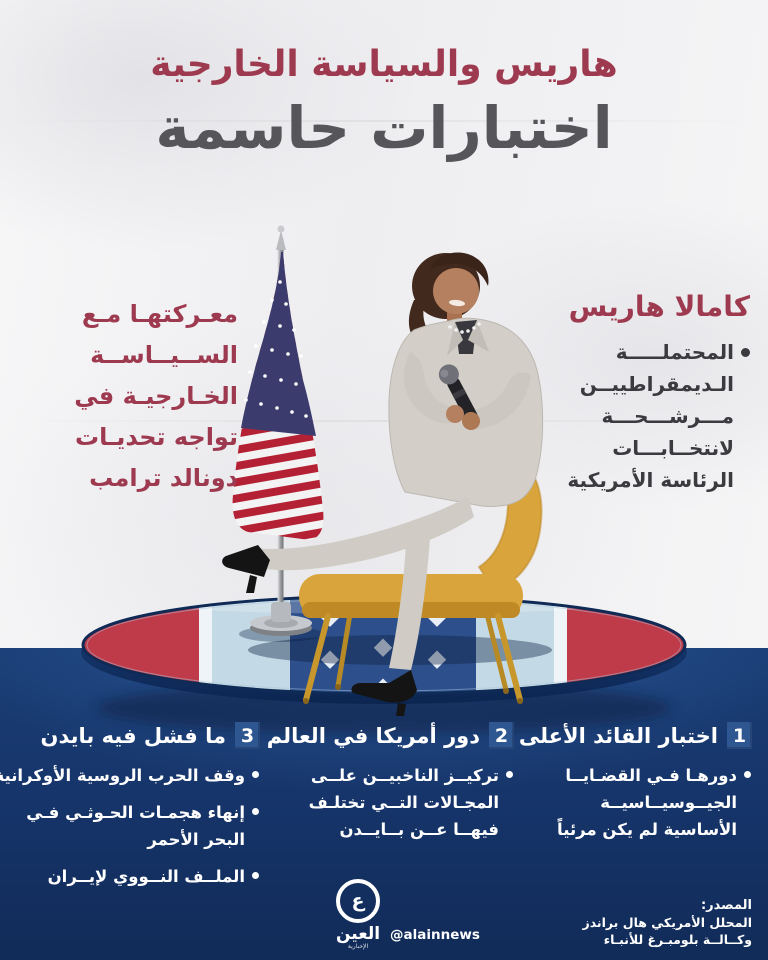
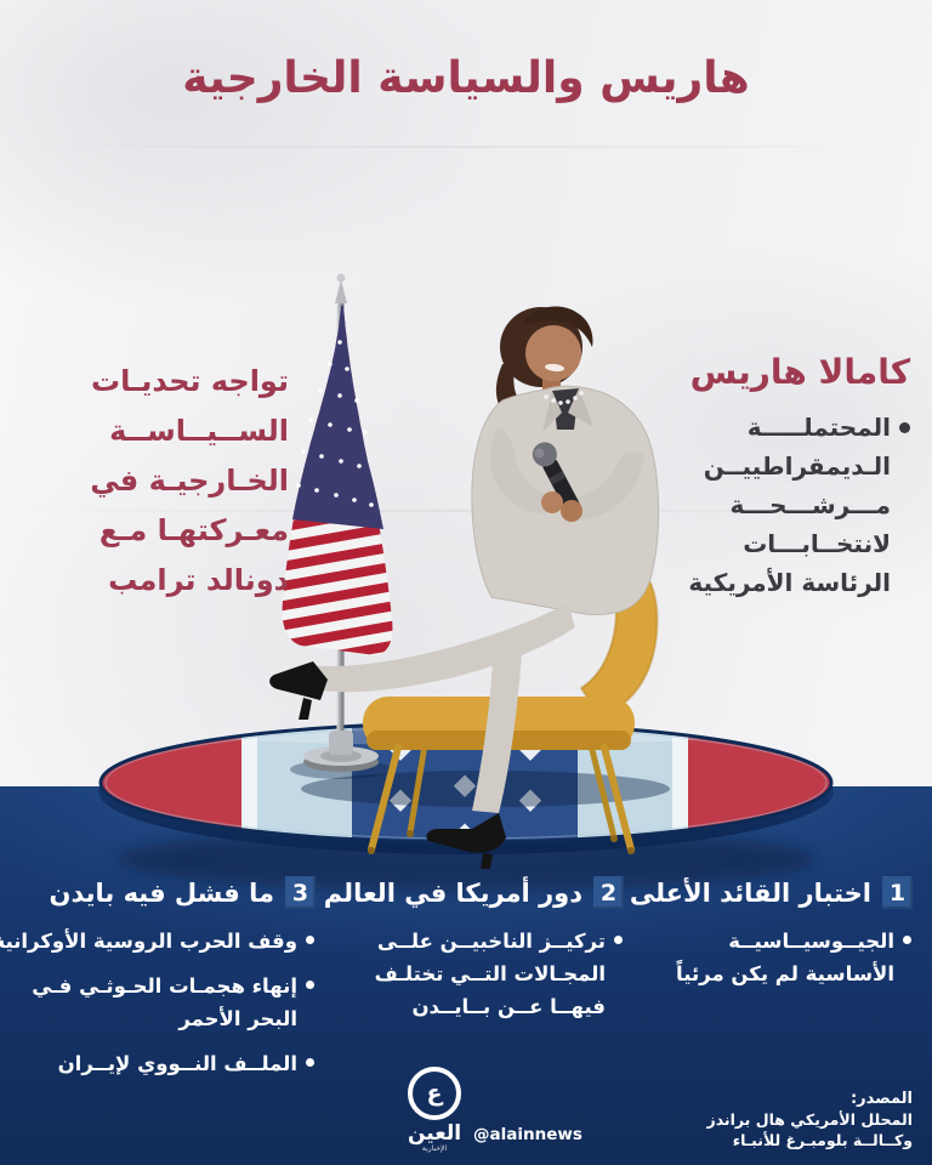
  هاريس والسياسة الخارجية
- اختبارات حاسمة
- معـركتهـا مـع
+ تواجه تحديـات
  الســيــاســة
  الخـارجيـة في
- تواجه تحديـات
+ معـركتهـا مـع
  دونالد ترامب
  كامالا هاريس
  المحتملـــــة
  الـديمقراطييــن
  مـــرشـــحـــة
  لانتخــابـــات
  الرئاسة الأمريكية
  1
  اختبار القائد الأعلى
- دورهـا فـي القضـايــا
  الجيــوسيــاسيــة
  الأساسية لم يكن مرئياً
  2
  دور أمريكا في العالم
  تركيــز الناخبيــن علــى
  المجـالات التــي تختلـف
  فيهــا عــن بــايــدن
  3
  ما فشل فيه بايدن
  وقف الحرب الروسية الأوكراني
  إنهاء هجمـات الحـوثـي فـي
  البحر الأحمر
  الملــف النــووي لإيــران
  المصدر:
  المحلل الأمريكي هال براندز
  وكــالــة بلومبـرغ للأنبـاء
  ع
  العين
  @alainnews
